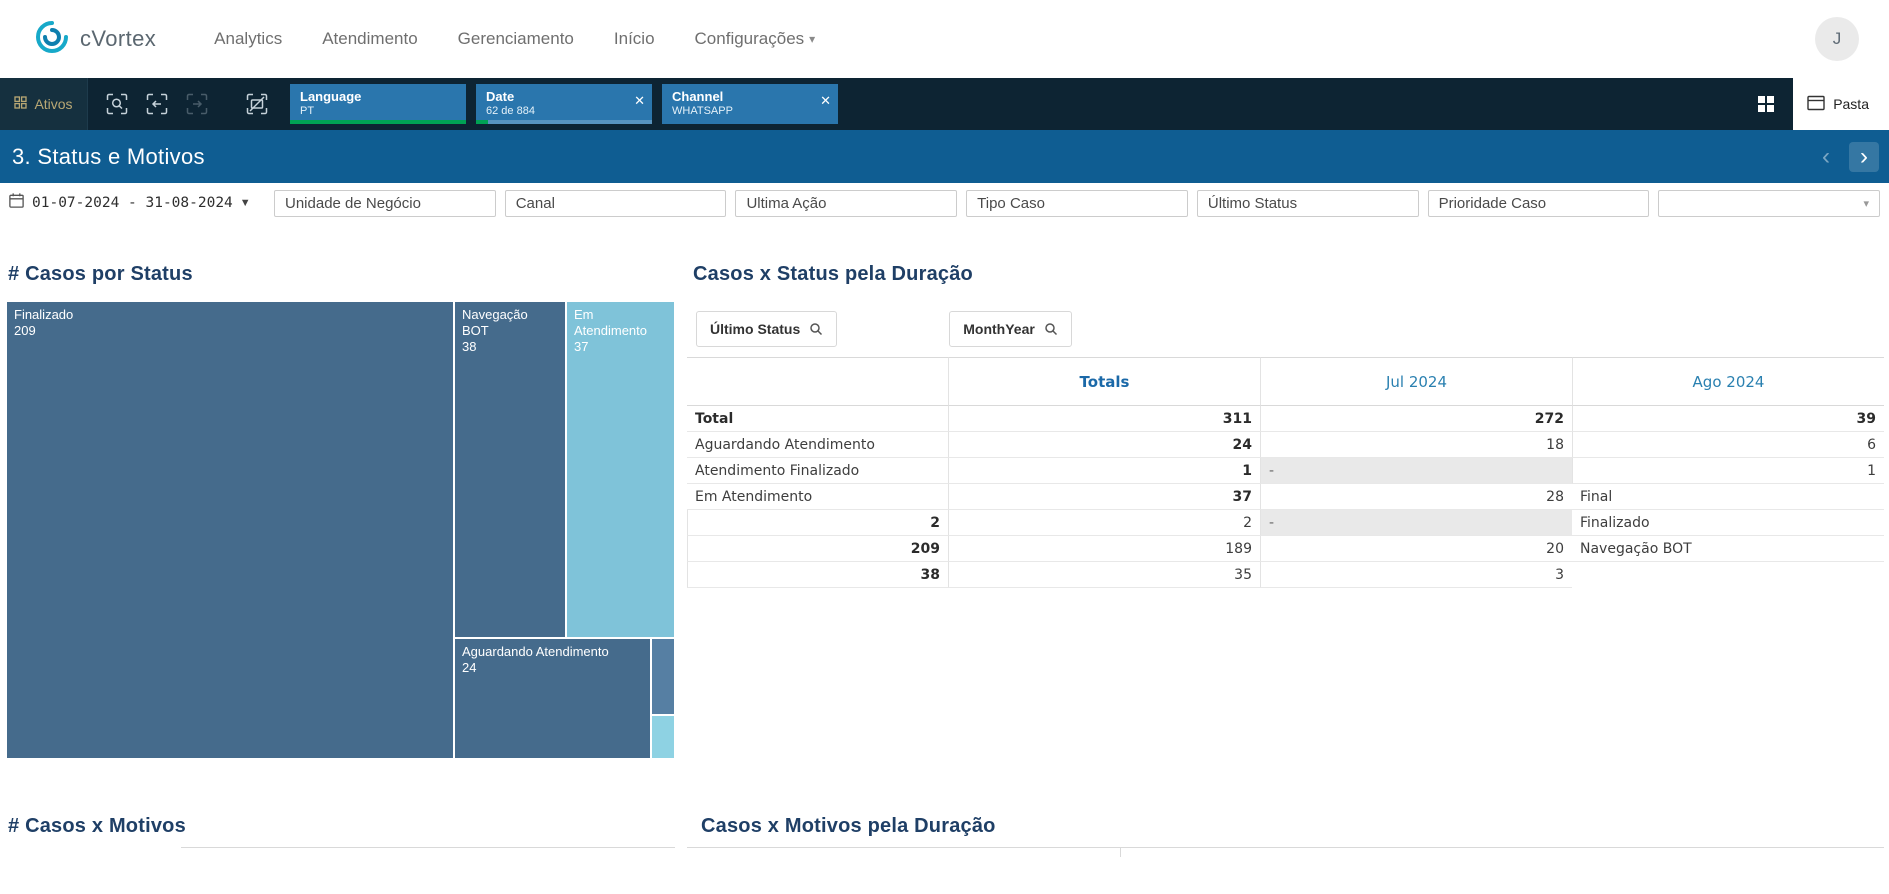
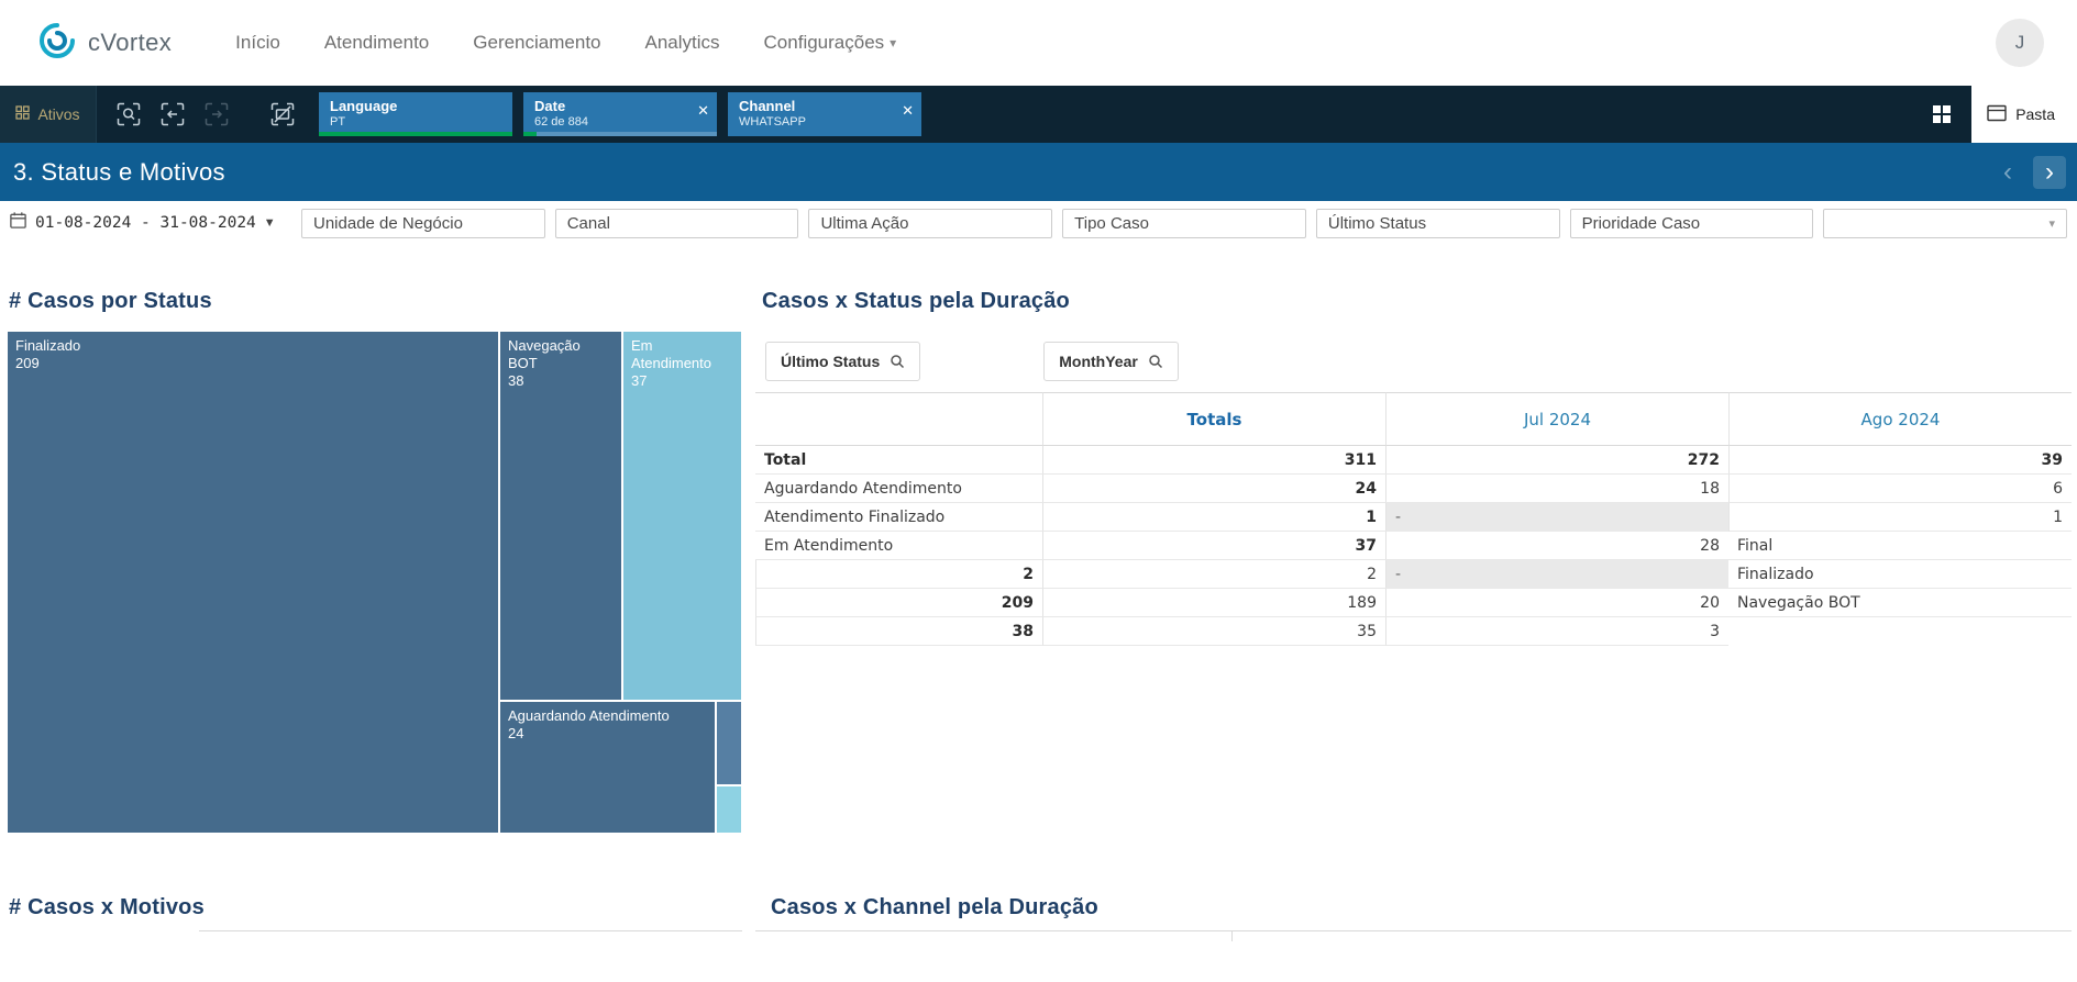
  cVortex
- Analytics
+ Início
  Atendimento
  Gerenciamento
- Início
+ Analytics
  Configurações
  ▾
  J
  Ativos
  Language
  PT
  Date
  62 de 884
  ✕
  Channel
  WHATSAPP
  ✕
  Pasta
  3. Status e Motivos
  ‹
  ›
- 01-07-2024 - 31-08-2024
+ 01-08-2024 - 31-08-2024
  ▼
  Unidade de Negócio
  Canal
  Ultima Ação
  Tipo Caso
  Último Status
  Prioridade Caso
  ▾
  # Casos por Status
  Casos x Status pela Duração
  Finalizado
  209
  Navegação BOT
  38
  Em Atendimento
  37
  Aguardando Atendimento
  24
  Último Status
  MonthYear
  Totals
  Jul 2024
  Ago 2024
  Total
  311
  272
  39
  Aguardando Atendimento
  24
  18
  6
  Atendimento Finalizado
  1
  -
  1
  Em Atendimento
  37
  28
  Final
  2
  2
  -
  Finalizado
  209
  189
  20
  Navegação BOT
  38
  35
  3
  # Casos x Motivos
- Casos x Motivos pela Duração
+ Casos x Channel pela Duração
